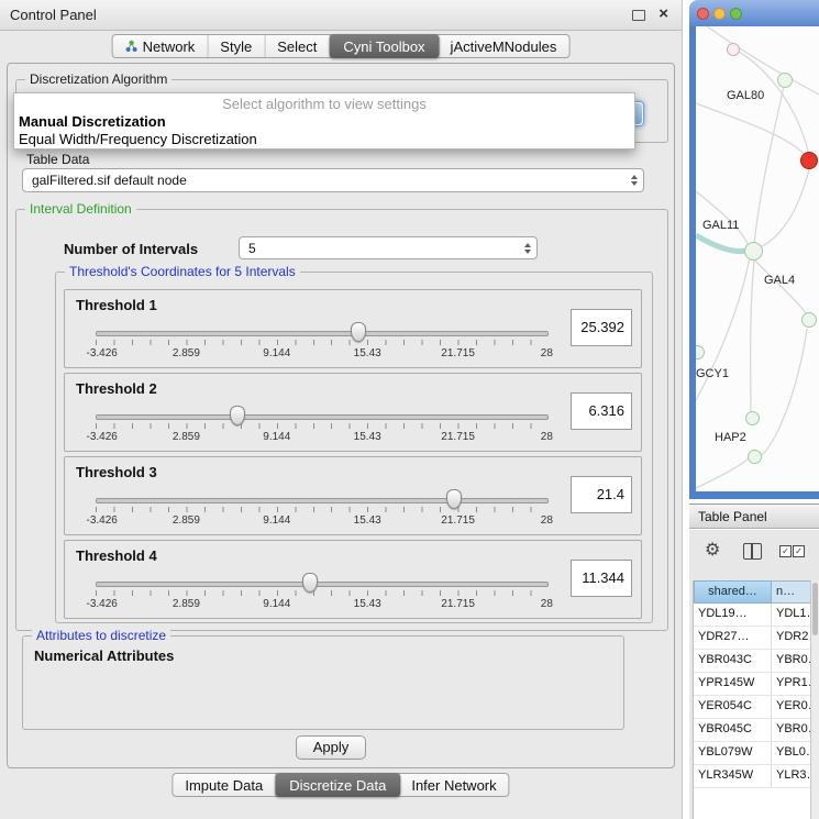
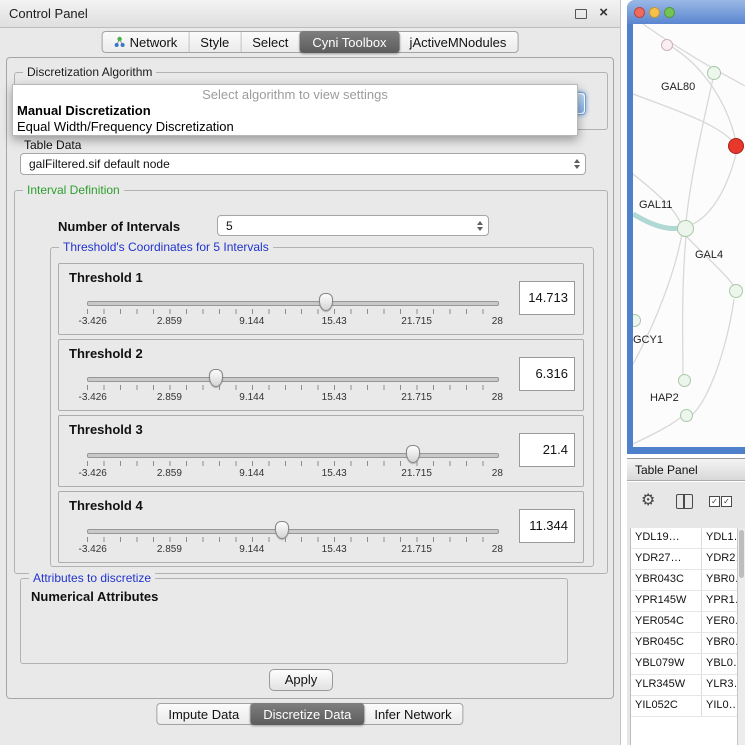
  Control Panel
  ×
  Network
  Style
  Select
  Cyni Toolbox
  jActiveMNodules
  Discretization Algorithm
  Select algorithm to view settings
  Manual Discretization
  Equal Width/Frequency Discretization
  Table Data
  galFiltered.sif default node
  Interval Definition
  Number of Intervals
  5
  Threshold's Coordinates for 5 Intervals
  Threshold 1
- 25.392
+ 14.713
  -3.426
  2.859
  9.144
  15.43
  21.715
  28
  Threshold 2
  6.316
  -3.426
  2.859
  9.144
  15.43
  21.715
  28
  Threshold 3
  21.4
  -3.426
  2.859
  9.144
  15.43
  21.715
  28
  Threshold 4
  11.344
  -3.426
  2.859
  9.144
  15.43
  21.715
  28
  Attributes to discretize
  Numerical Attributes
  Apply
  Impute Data
  Discretize Data
  Infer Network
  GAL80
  GAL11
  GAL4
  GCY1
  HAP2
  Table Panel
  ⚙
  ✓
  ✓
- shared…
- n…
  YDL19…
  YDL1
  YDR27…
  YDR2
  YBR043C
  YBR0
  YPR145W
  YPR1
  YER054C
  YER0
  YBR045C
  YBR0
  YBL079W
  YBL0
  YLR345W
  YLR3
+ YIL052C
+ YIL0…
